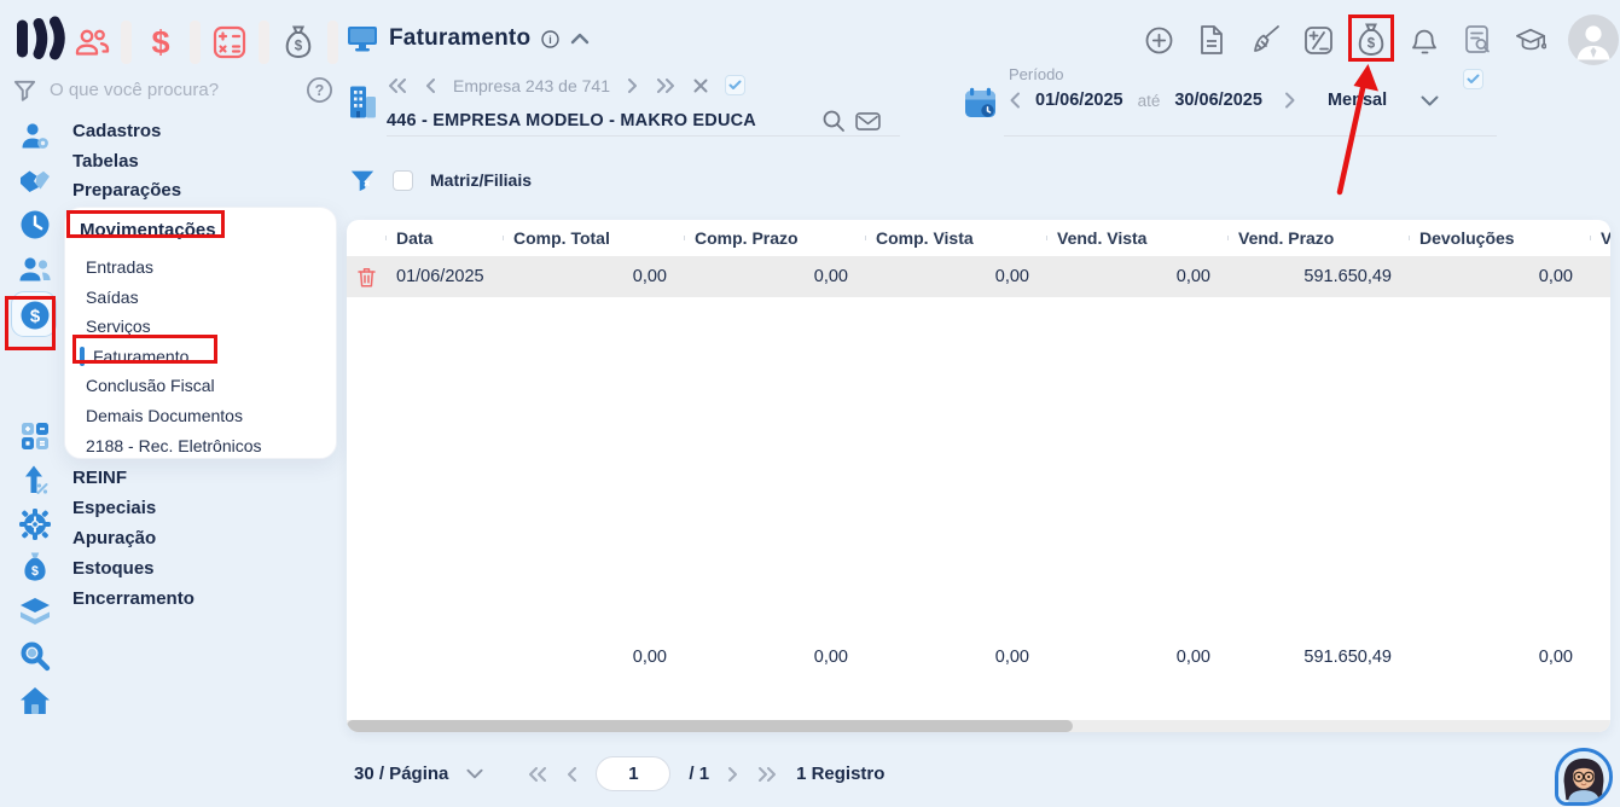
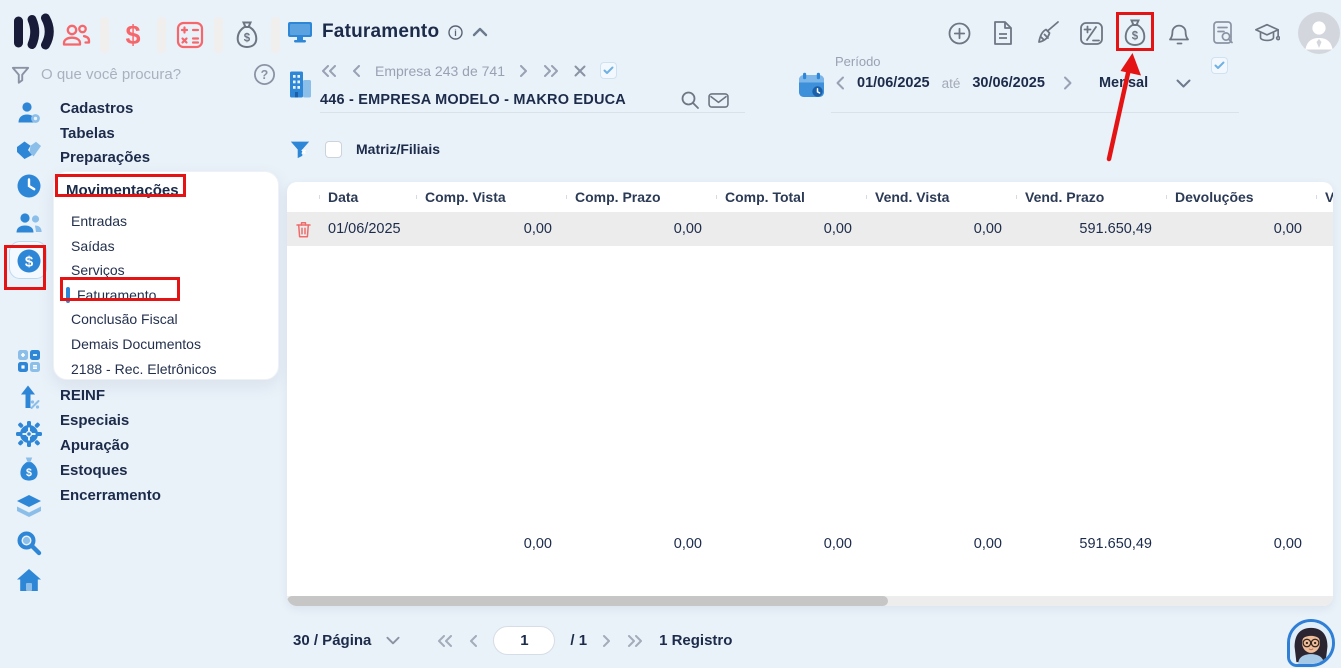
  $
  $
  O que você procura?
  ?
  $
  $
  Cadastros
  Tabelas
  Preparações
  Movimentações
  Entradas
  Saídas
  Serviços
  Faturamento
  Conclusão Fiscal
  Demais Documentos
  2188 - Rec. Eletrônicos
  REINF
  Especiais
  Apuração
  Estoques
  Encerramento
  Faturamento
  i
  $
  Empresa 243 de 741
  446 - EMPRESA MODELO - MAKRO EDUCA
  Período
  01/06/2025
  até
  30/06/2025
  Mensal
  Matriz/Filiais
  Data
- Comp. Total
+ Comp. Vista
  Comp. Prazo
- Comp. Vista
+ Comp. Total
  Vend. Vista
  Vend. Prazo
  Devoluções
  01/06/2025
  0,00
  0,00
  0,00
  0,00
  591.650,49
  0,00
  0,00
  0,00
  0,00
  0,00
  591.650,49
  0,00
  30 / Página
  1
  / 1
  1 Registro
